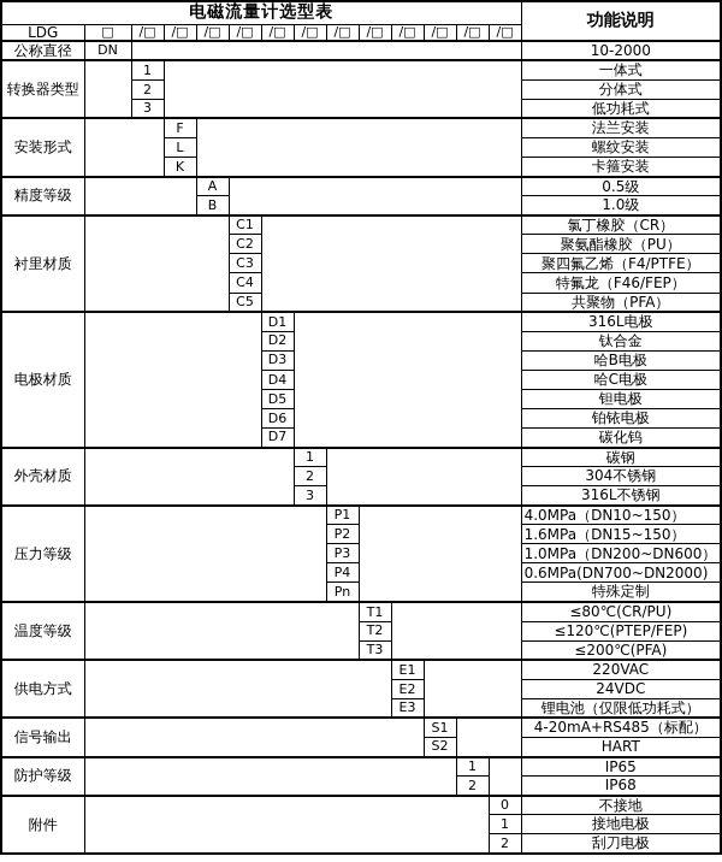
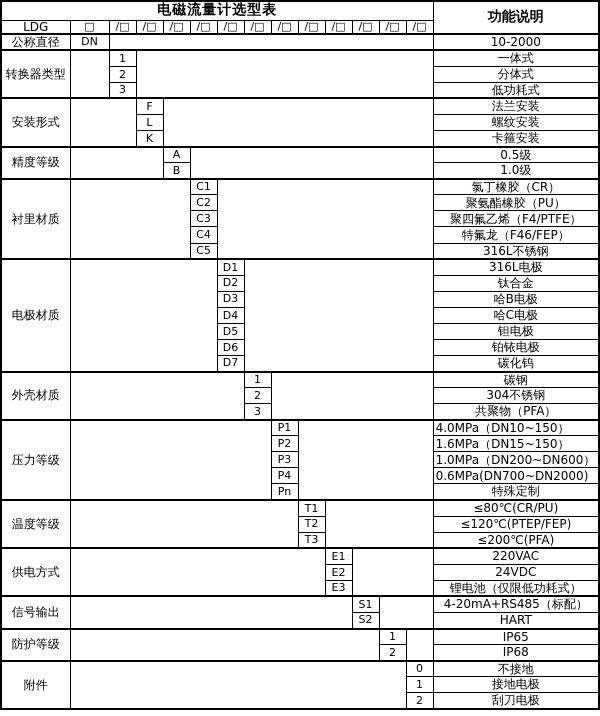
  电磁流量计选型表	功能说明
  LDG	□	/□	/□	/□	/□	/□	/□	/□	/□	/□	/□	/□	/□
  公称直径	DN		10-2000
  转换器类型		1		一体式
  2	分体式
  3	低功耗式
  安装形式		F		法兰安装
  L	螺纹安装
  K	卡箍安装
  精度等级		A		0.5级
  B	1.0级
  衬里材质		C1		氯丁橡胶（CR）
  C2	聚氨酯橡胶（PU）
  C3	聚四氟乙烯（F4/PTFE）
  C4	特氟龙（F46/FEP）
- C5	共聚物（PFA）
+ C5	316L不锈钢
  电极材质		D1		316L电极
  D2	钛合金
  D3	哈B电极
  D4	哈C电极
  D5	钽电极
  D6	铂铱电极
  D7	碳化钨
  外壳材质		1		碳钢
  2	304不锈钢
- 3	316L不锈钢
+ 3	共聚物（PFA）
  压力等级		P1		4.0MPa（DN10~150）
  P2	1.6MPa（DN15~150）
  P3	1.0MPa（DN200~DN600）
  P4	0.6MPa(DN700~DN2000)
  Pn	特殊定制
  温度等级		T1		≤80℃(CR/PU)
  T2	≤120℃(PTEP/FEP)
  T3	≤200℃(PFA)
  供电方式		E1		220VAC
  E2	24VDC
  E3	锂电池（仅限低功耗式）
  信号输出		S1		4-20mA+RS485（标配）
  S2	HART
  防护等级		1		IP65
  2	IP68
  附件		0	不接地
  1	接地电极
  2	刮刀电极
